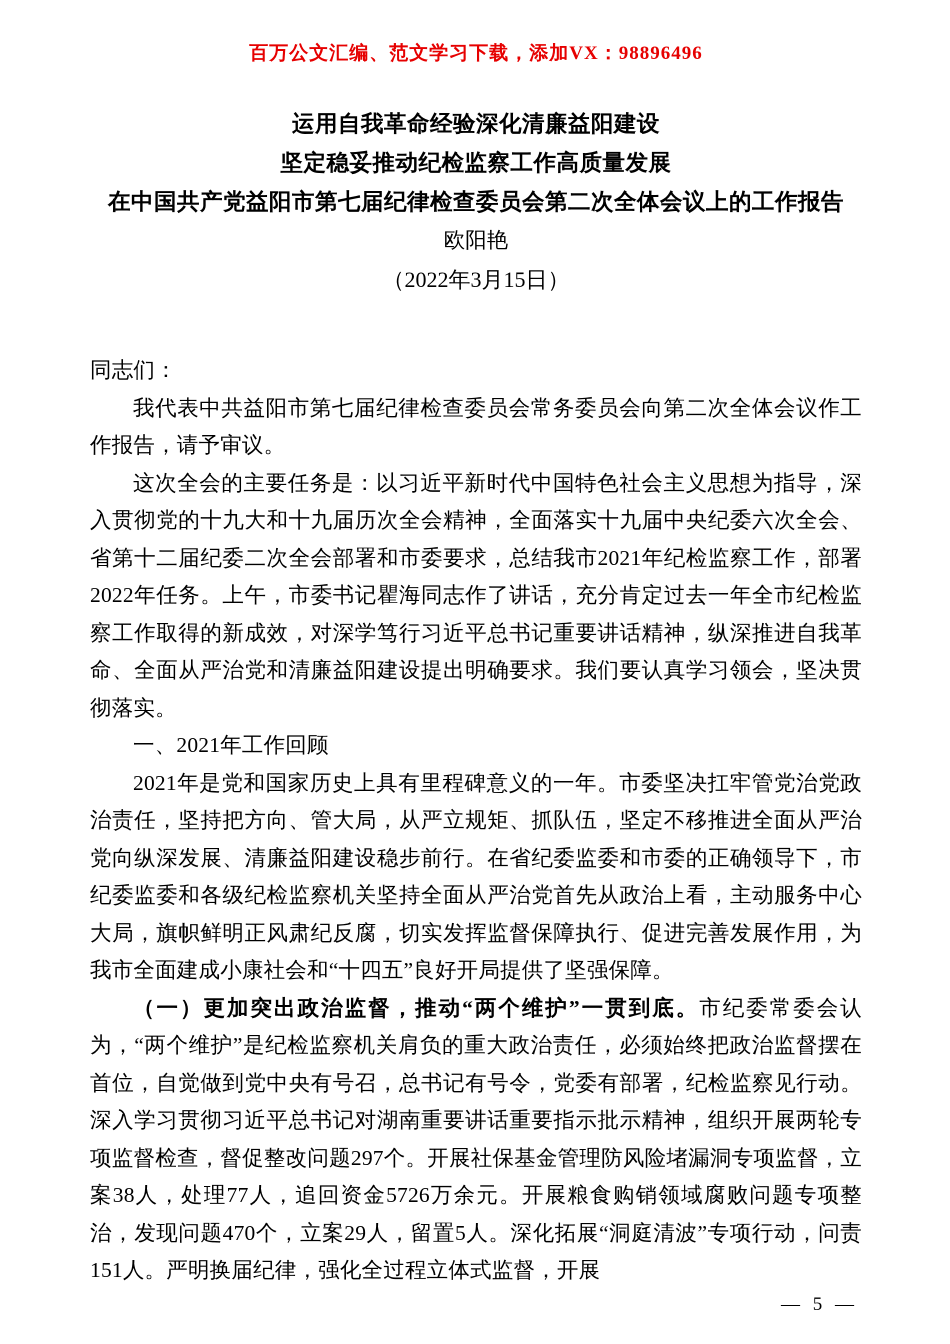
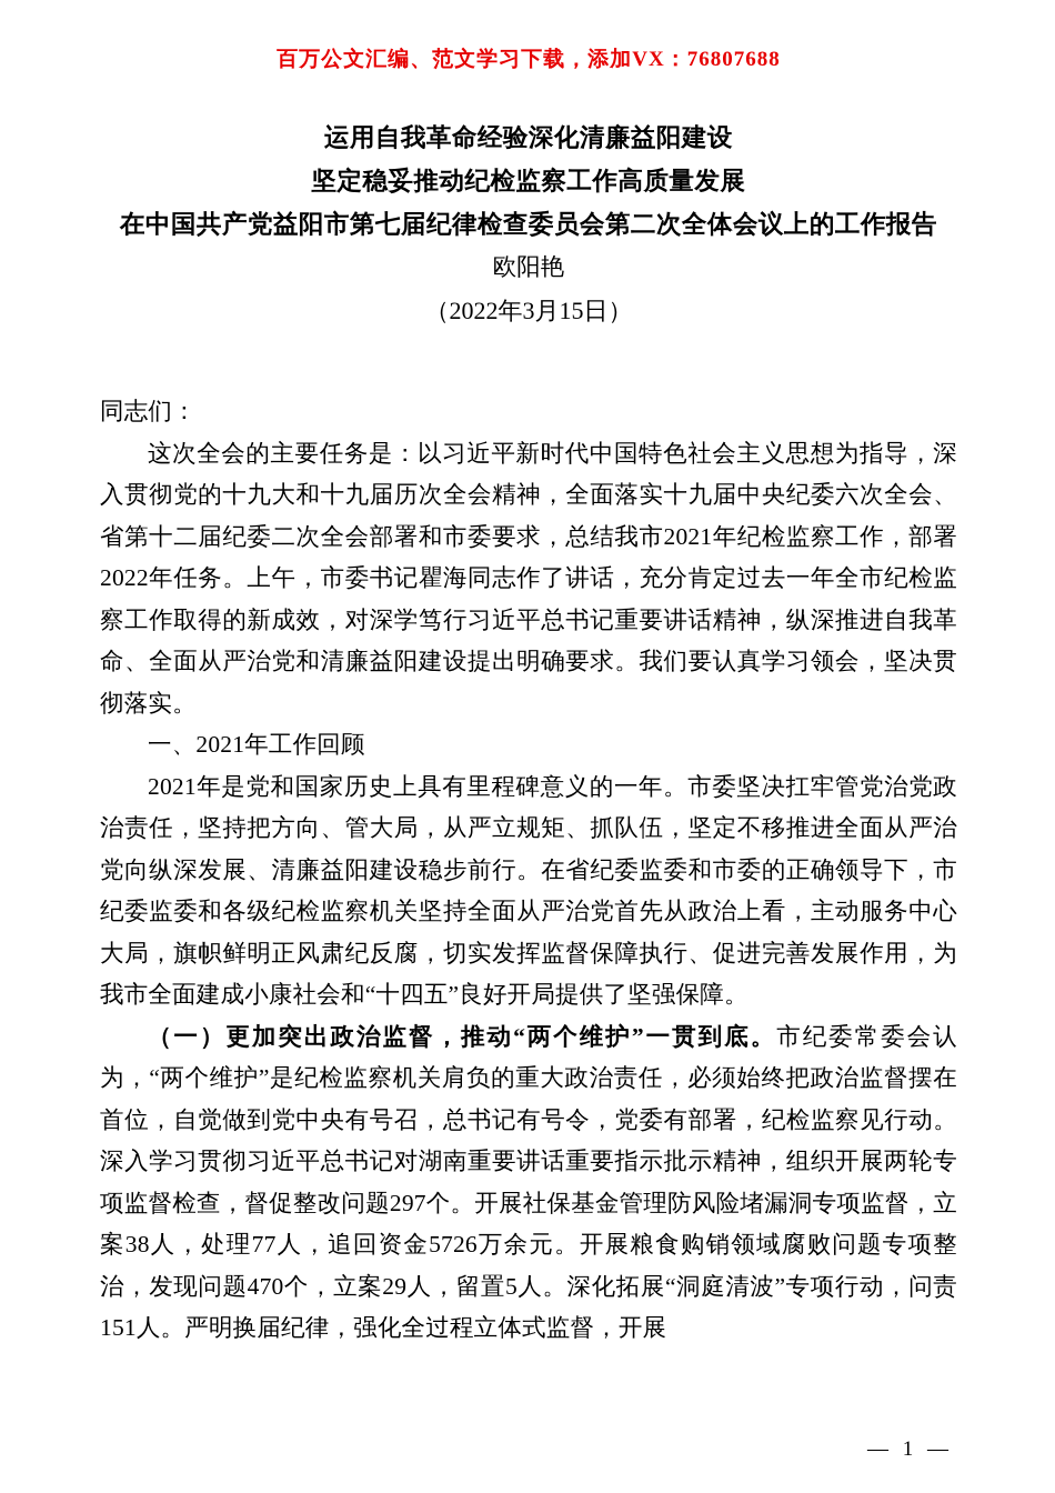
- 百万公文汇编、范文学习下载，添加VX：98896496
+ 百万公文汇编、范文学习下载，添加VX：76807688
  运用自我革命经验深化清廉益阳建设
  坚定稳妥推动纪检监察工作高质量发展
  在中国共产党益阳市第七届纪律检查委员会第二次全体会议上的工作报告
  欧阳艳
  （2022年3月15日）
  同志们：
- 我代表中共益阳市第七届纪律检查委员会常务委员会向第二次全体会议作工作报告，请予审议。
  这次全会的主要任务是：以习近平新时代中国特色社会主义思想为指导，深入贯彻党的十九大和十九届历次全会精神，全面落实十九届中央纪委六次全会、省第十二届纪委二次全会部署和市委要求，总结我市2021年纪检监察工作，部署2022年任务。上午，市委书记瞿海同志作了讲话，充分肯定过去一年全市纪检监察工作取得的新成效，对深学笃行习近平总书记重要讲话精神，纵深推进自我革命、全面从严治党和清廉益阳建设提出明确要求。我们要认真学习领会，坚决贯彻落实。
  一、2021年工作回顾
  2021年是党和国家历史上具有里程碑意义的一年。市委坚决扛牢管党治党政治责任，坚持把方向、管大局，从严立规矩、抓队伍，坚定不移推进全面从严治党向纵深发展、清廉益阳建设稳步前行。在省纪委监委和市委的正确领导下，市纪委监委和各级纪检监察机关坚持全面从严治党首先从政治上看，主动服务中心大局，旗帜鲜明正风肃纪反腐，切实发挥监督保障执行、促进完善发展作用，为我市全面建成小康社会和“十四五”良好开局提供了坚强保障。
  （一）更加突出政治监督，推动“两个维护”一贯到底。市纪委常委会认为，“两个维护”是纪检监察机关肩负的重大政治责任，必须始终把政治监督摆在首位，自觉做到党中央有号召，总书记有号令，党委有部署，纪检监察见行动。深入学习贯彻习近平总书记对湖南重要讲话重要指示批示精神，组织开展两轮专项监督检查，督促整改问题297个。开展社保基金管理防风险堵漏洞专项监督，立案38人，处理77人，追回资金5726万余元。开展粮食购销领域腐败问题专项整治，发现问题470个，立案29人，留置5人。深化拓展“洞庭清波”专项行动，问责151人。严明换届纪律，强化全过程立体式监督，开展
- — 5 —
+ — 1 —
